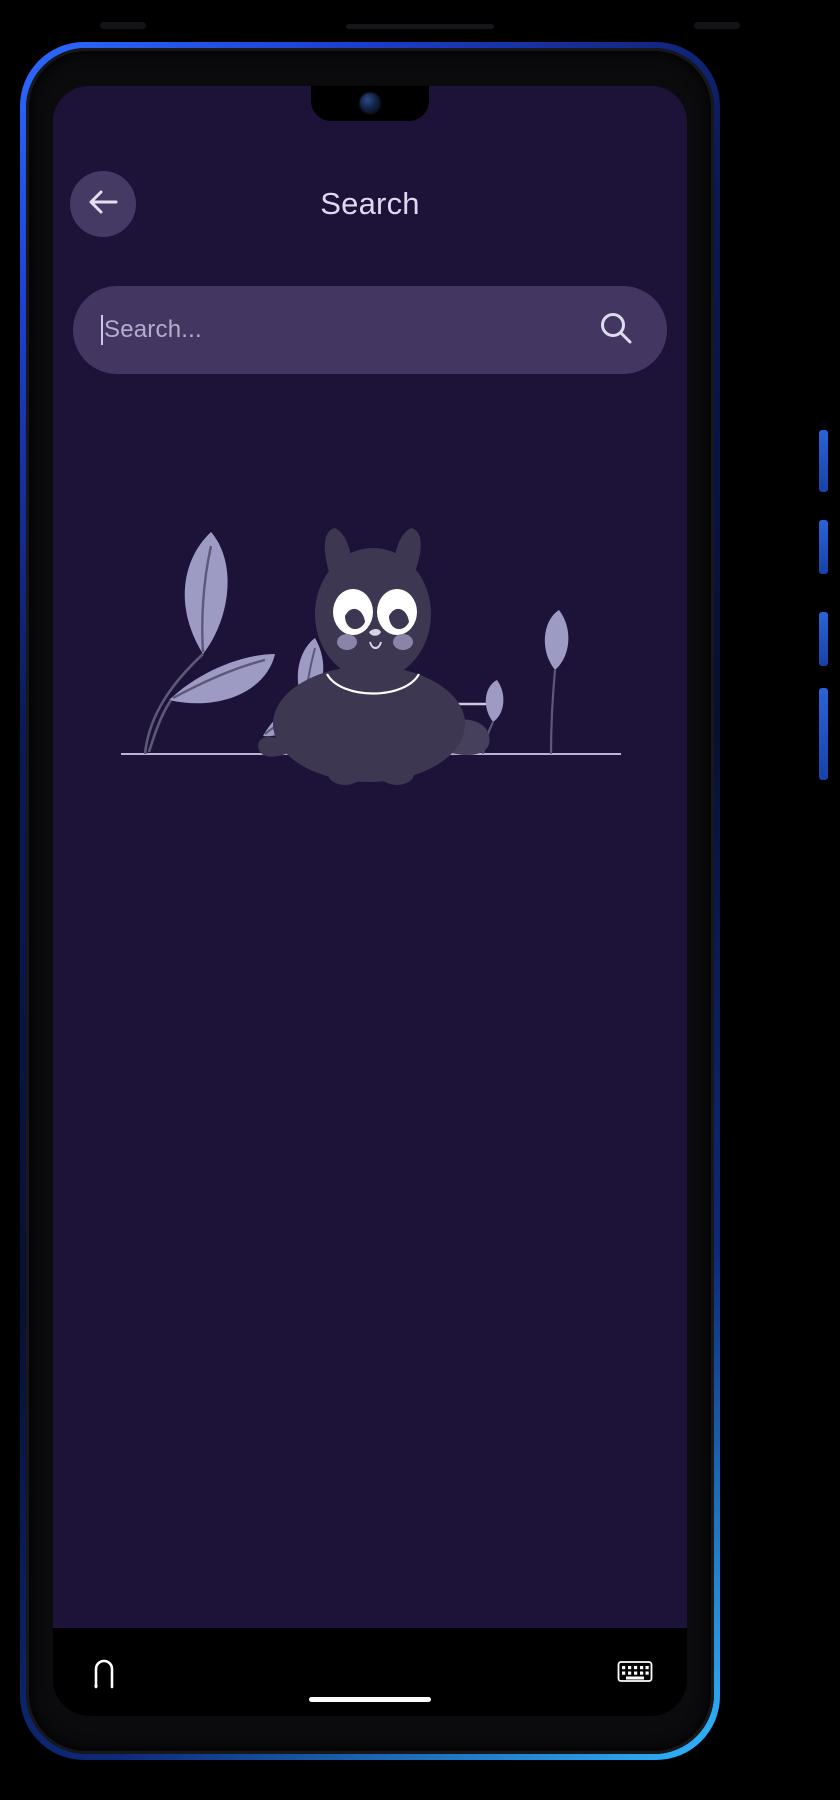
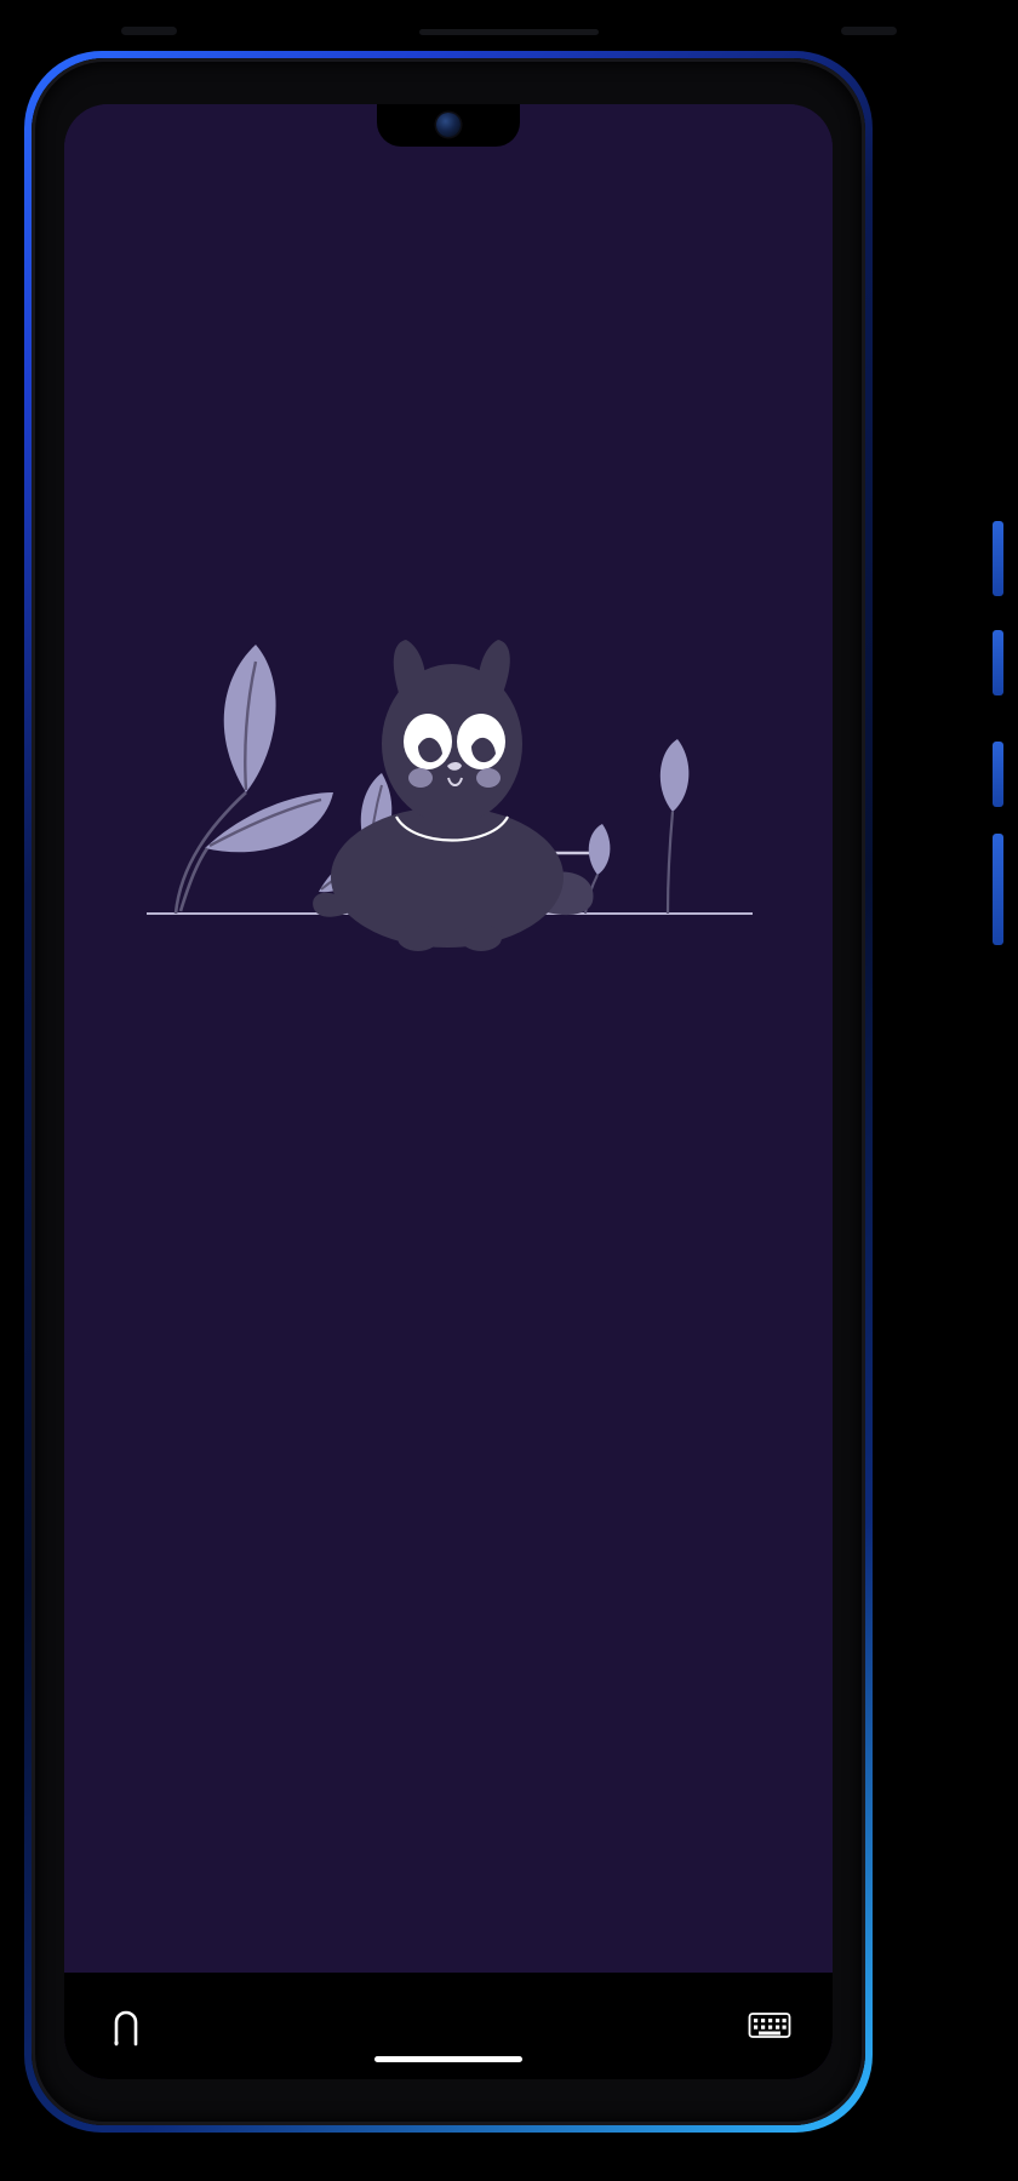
- Search
- Search...
